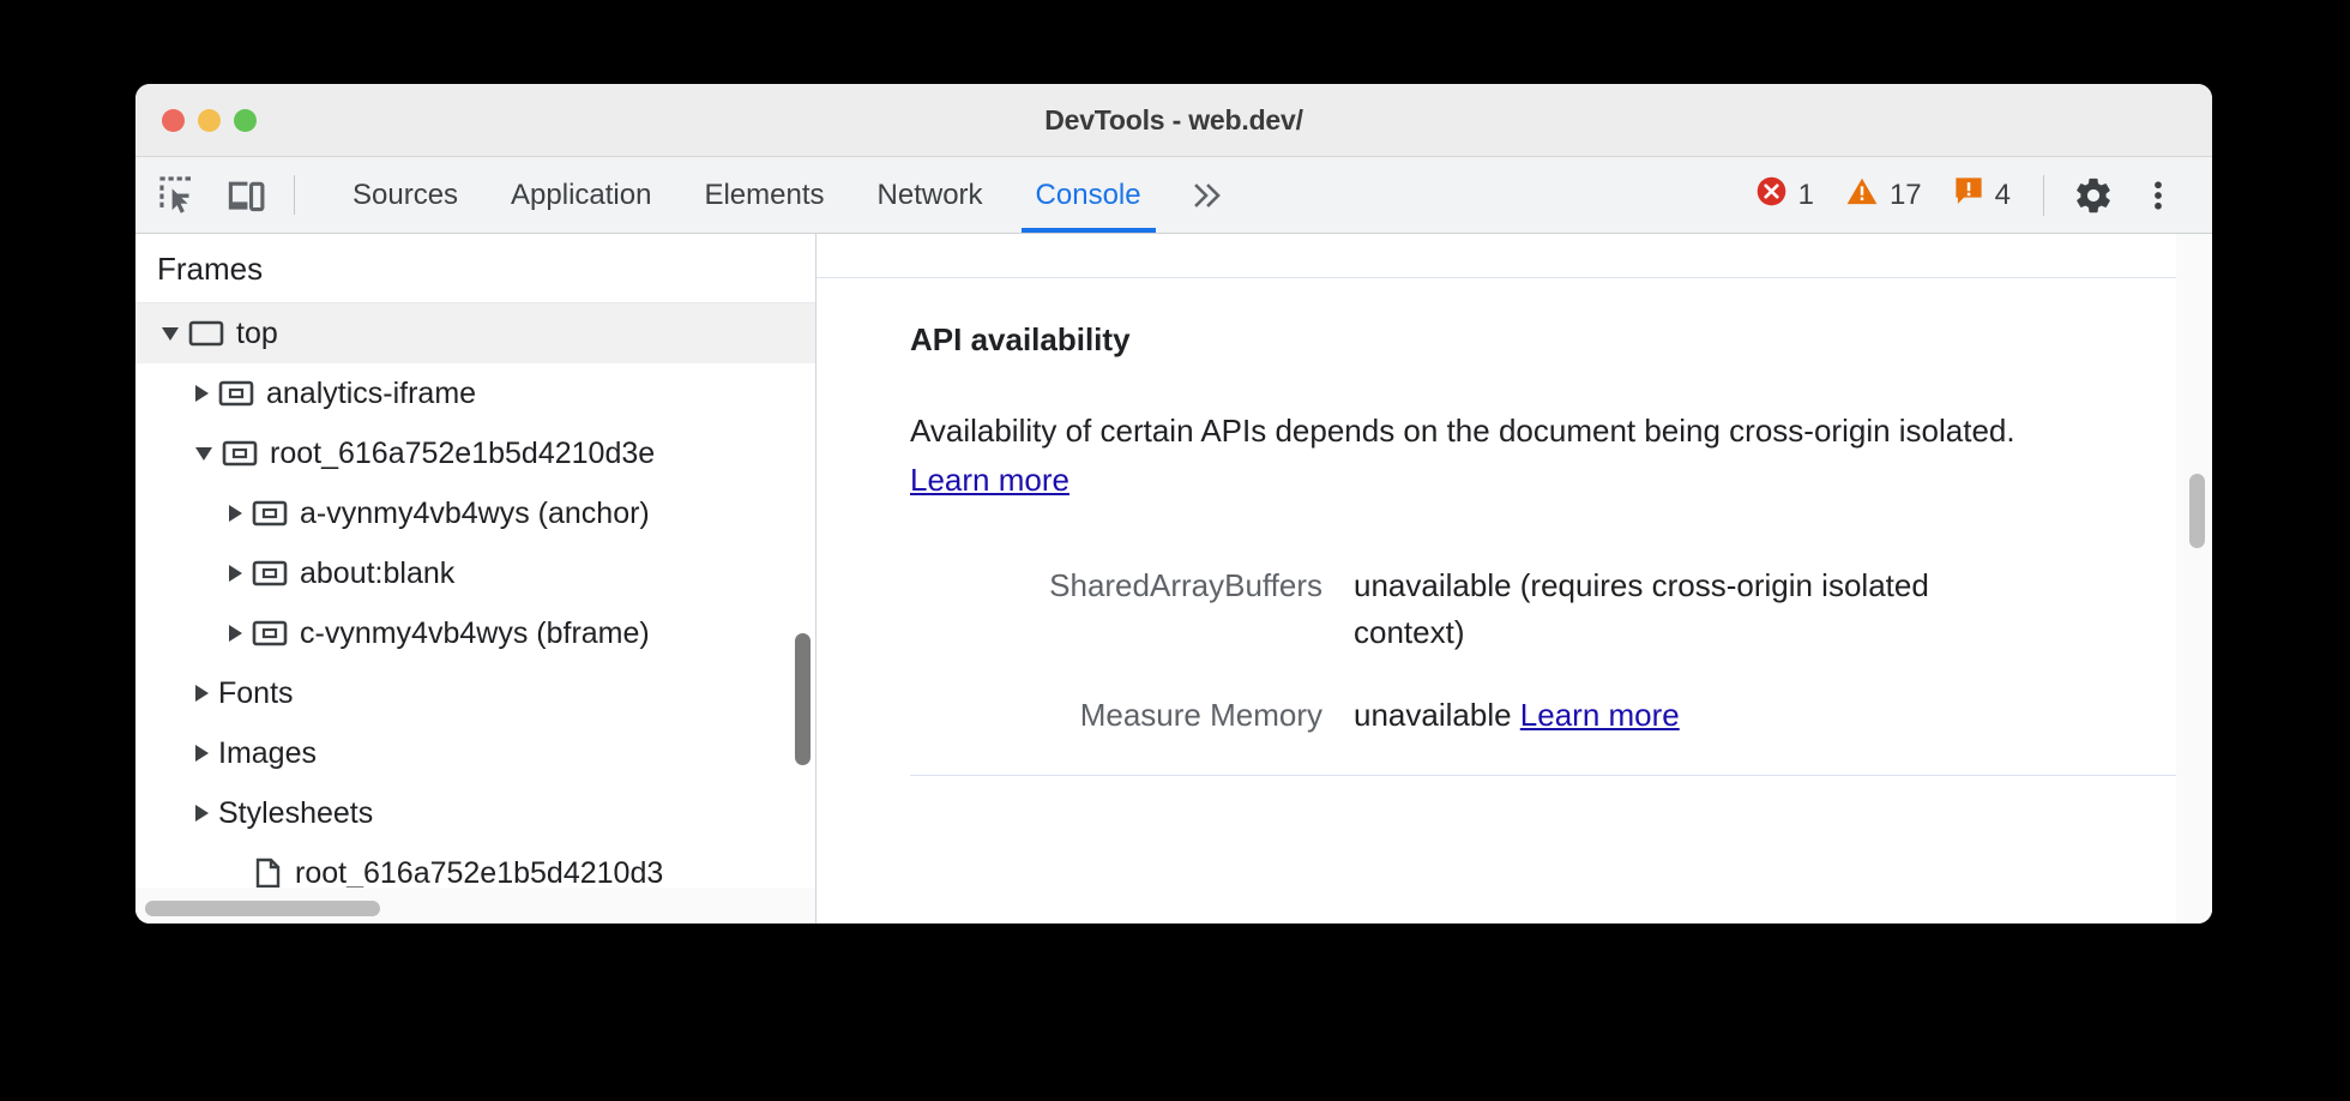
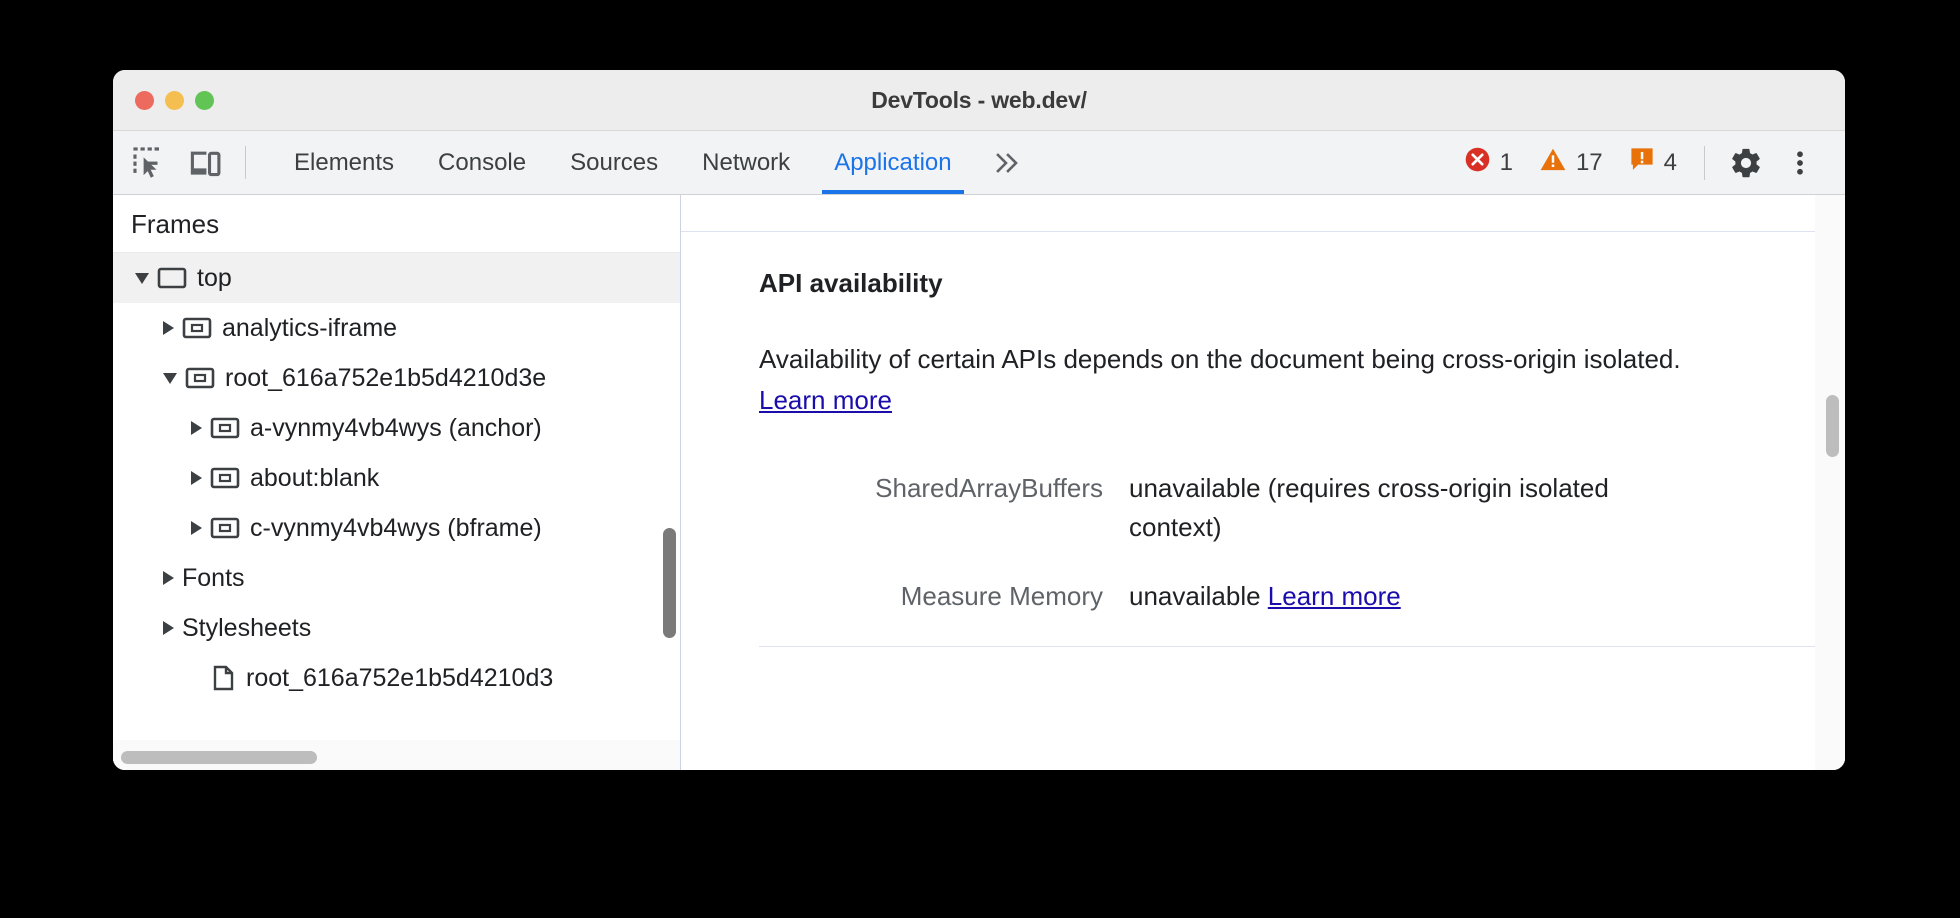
  DevTools - web.dev/
- Sources
+ Elements
- Application
+ Console
- Elements
+ Sources
  Network
- Console
+ Application
  1
  17
  4
  Frames
  top
  analytics-iframe
  root_616a752e1b5d4210d3e
  a-vynmy4vb4wys (anchor)
  about:blank
  c-vynmy4vb4wys (bframe)
  Fonts
- Images
  Stylesheets
  root_616a752e1b5d4210d3
  API availability
  Availability of certain APIs depends on the document being cross-origin isolated. Learn more
  SharedArrayBuffers
  unavailable (requires cross-origin isolated context)
  Measure Memory
  unavailable Learn more
